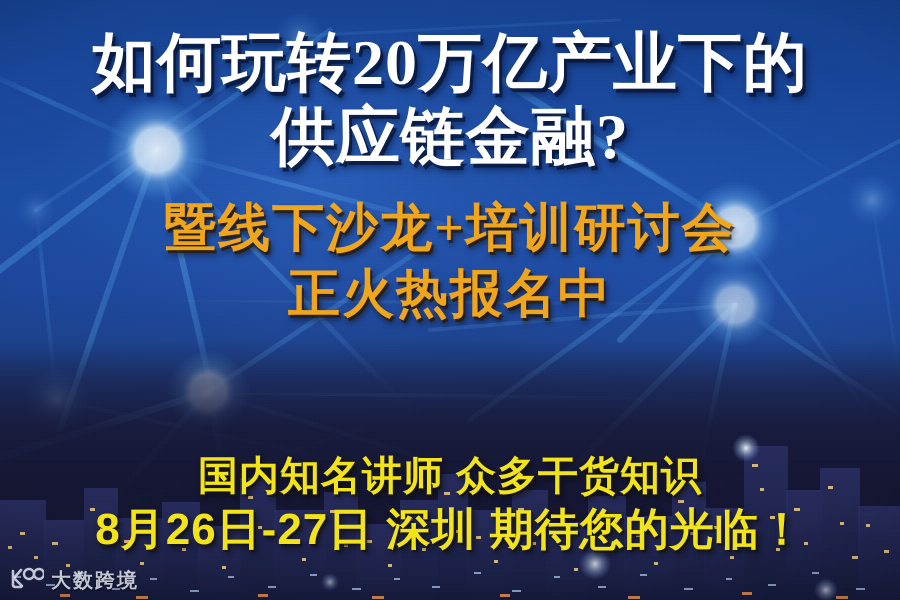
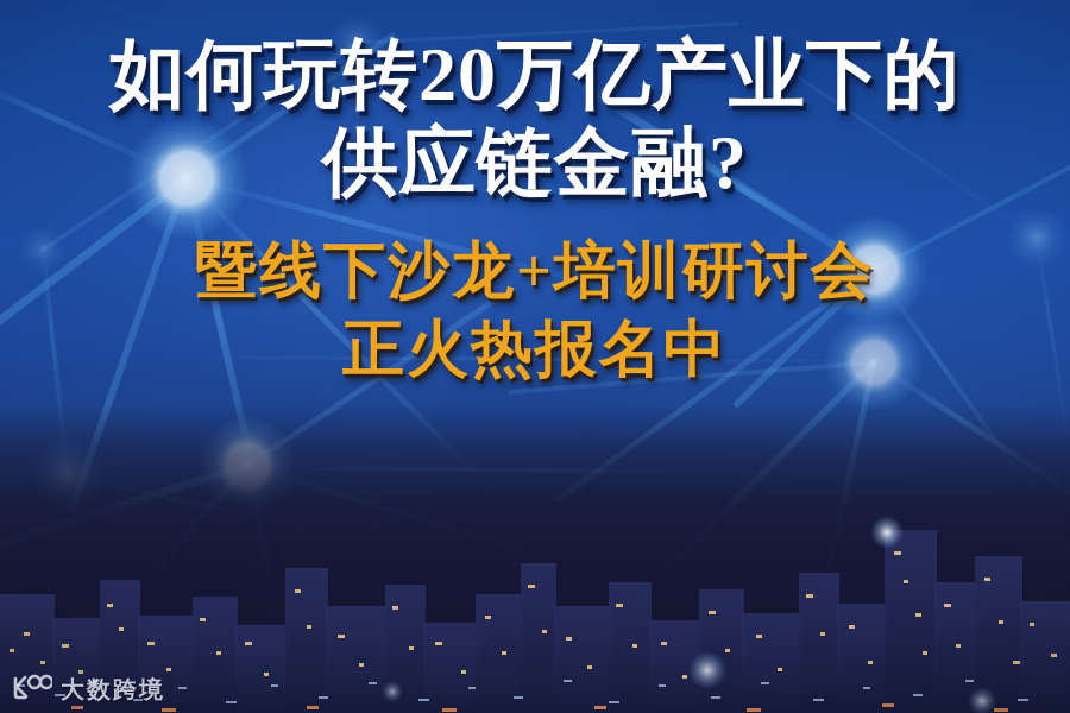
  如何玩转20万亿产业下的
  供应链金融?
  暨线下沙龙+培训研讨会
  正火热报名中
- 国内知名讲师 众多干货知识
- 8月26日-27日 深圳 期待您的光临！
  大数跨境
